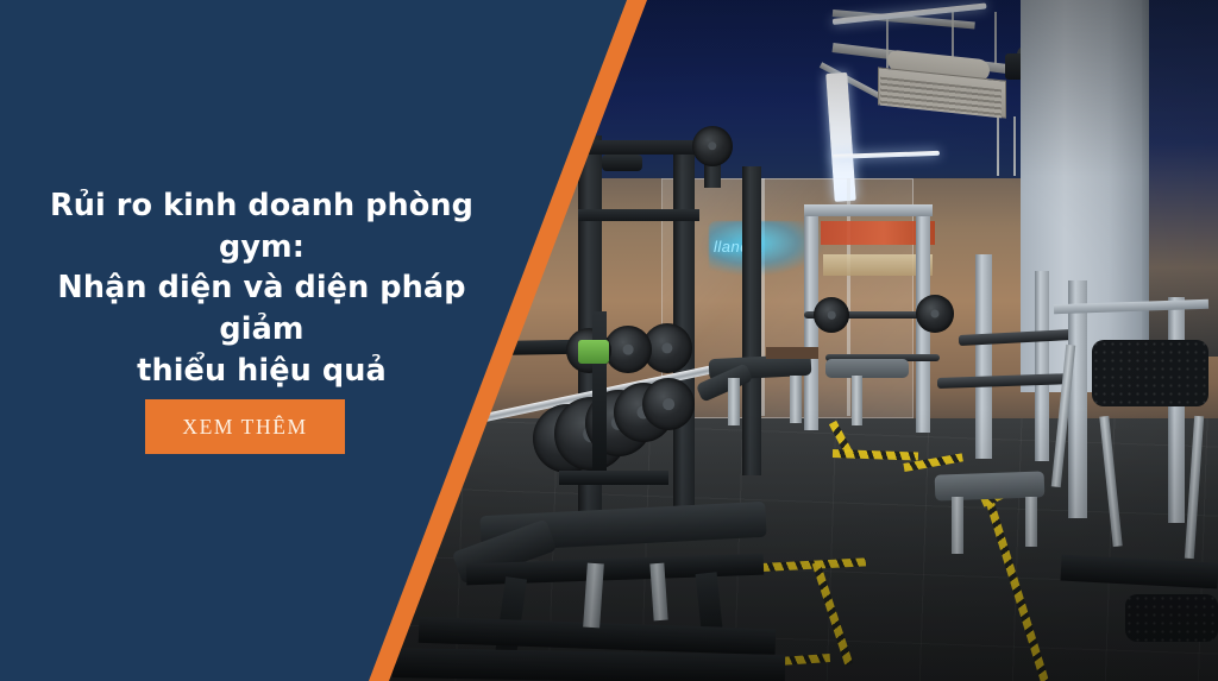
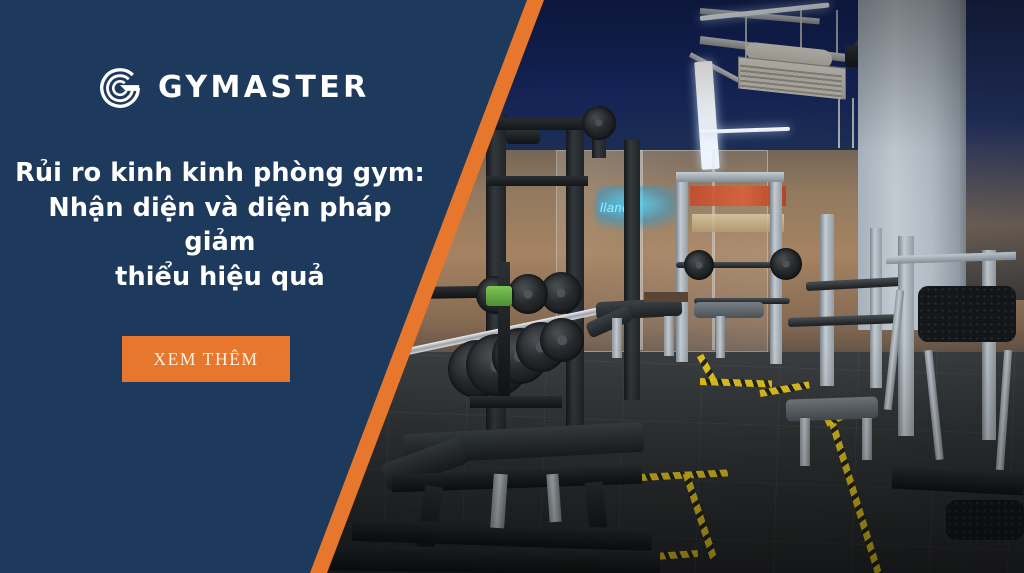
+ GYMASTER
- Rủi ro kinh doanh phòng gym:
+ Rủi ro kinh kinh phòng gym:
  Nhận diện và diện pháp giảm
  thiểu hiệu quả
  XEM THÊM
